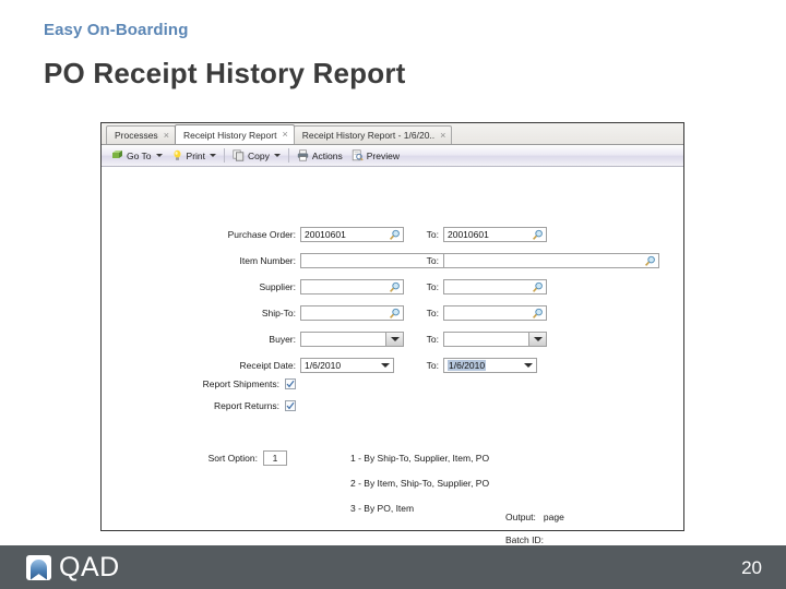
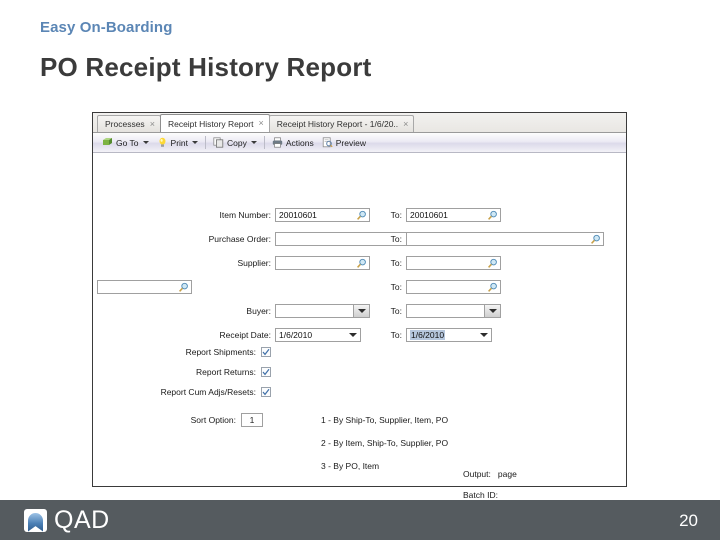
  Easy On-Boarding
  PO Receipt History Report
  Processes
  ×
  Receipt History Report
  ×
  Receipt History Report - 1/6/20..
  ×
  Go To
  Print
  Copy
  Actions
  Preview
- Purchase Order:
+ Item Number:
  20010601
  To:
  20010601
- Item Number:
+ Purchase Order:
  To:
  Supplier:
  To:
- Ship-To:
  To:
  Buyer:
  To:
  Receipt Date:
  1/6/2010
  To:
  1/6/2010
  Report Shipments:
  Report Returns:
+ Report Cum Adjs/Resets:
  Sort Option:
  1
  1 - By Ship-To, Supplier, Item, PO
  2 - By Item, Ship-To, Supplier, PO
  3 - By PO, Item
  Output:
  page
  Batch ID:
  QAD
  20
